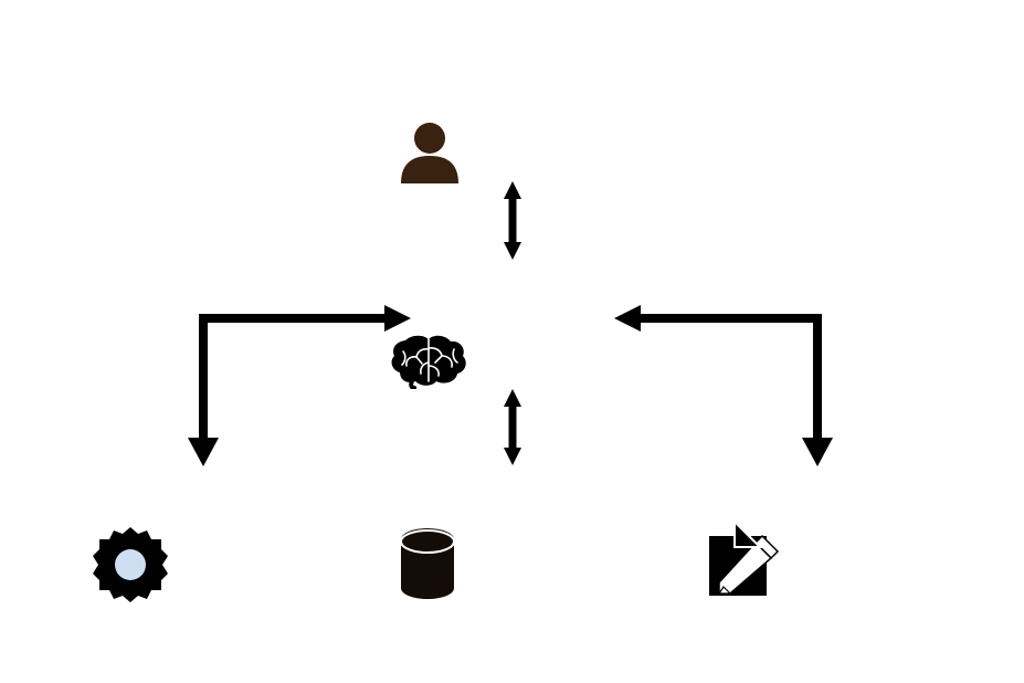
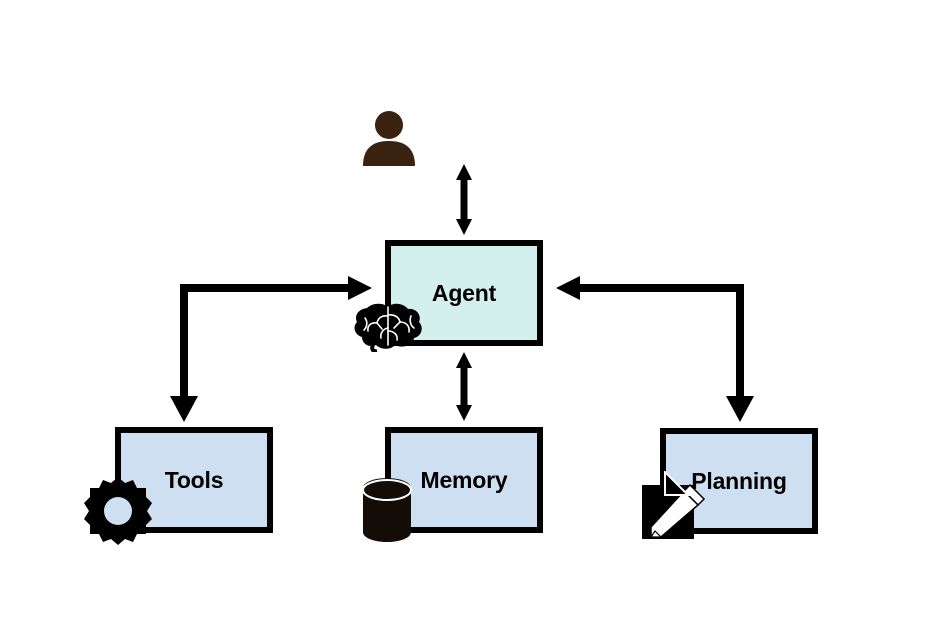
+ Agent
+ Tools
+ Memory
+ Planning
